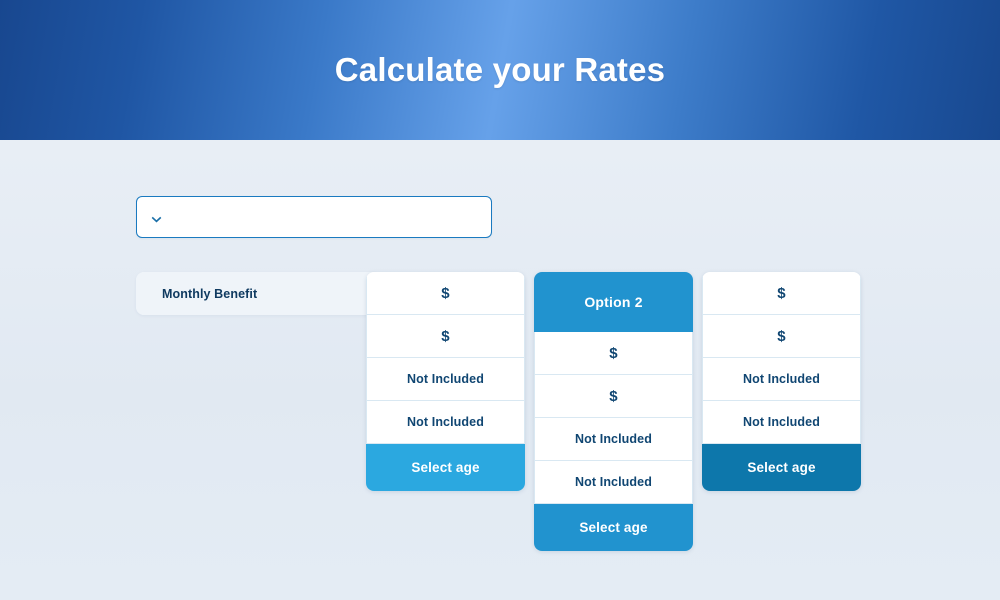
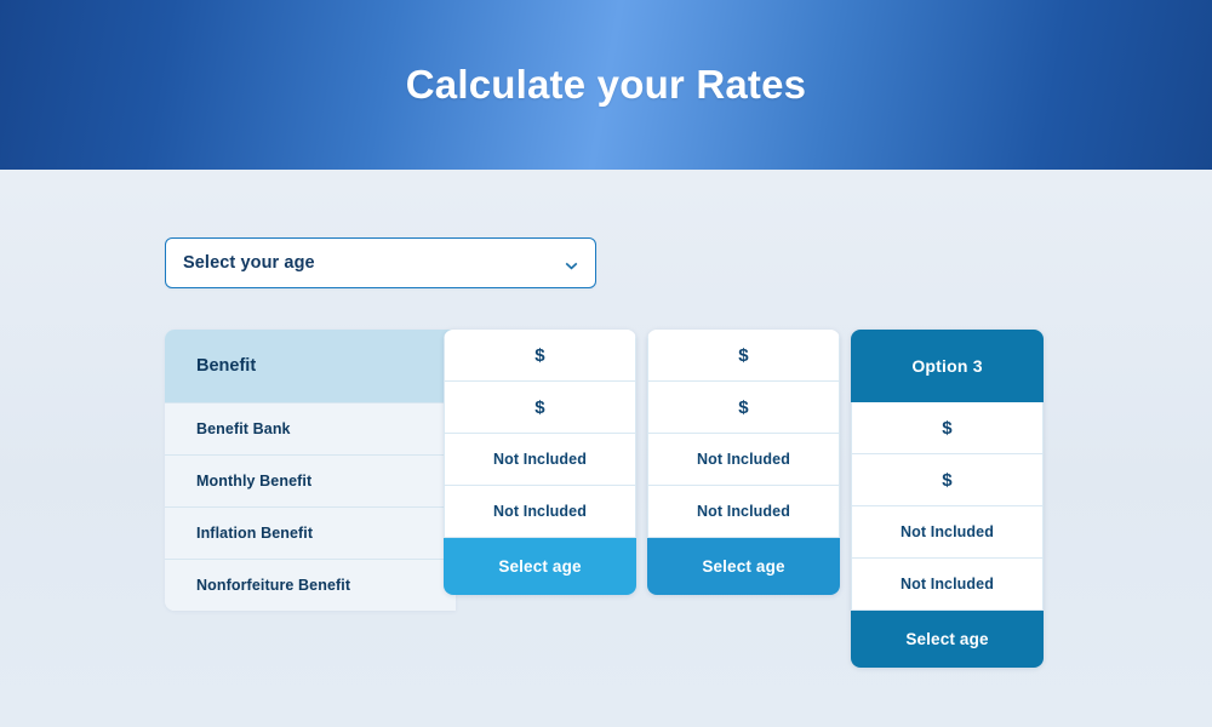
  Calculate your Rates
+ Select your age
+ Benefit
+ Benefit Bank
  Monthly Benefit
+ Inflation Benefit
+ Nonforfeiture Benefit
  $
  $
  Not Included
  Not Included
  Select age
- Option 2
  $
  $
  Not Included
  Not Included
  Select age
+ Option 3
  $
  $
  Not Included
  Not Included
  Select age
